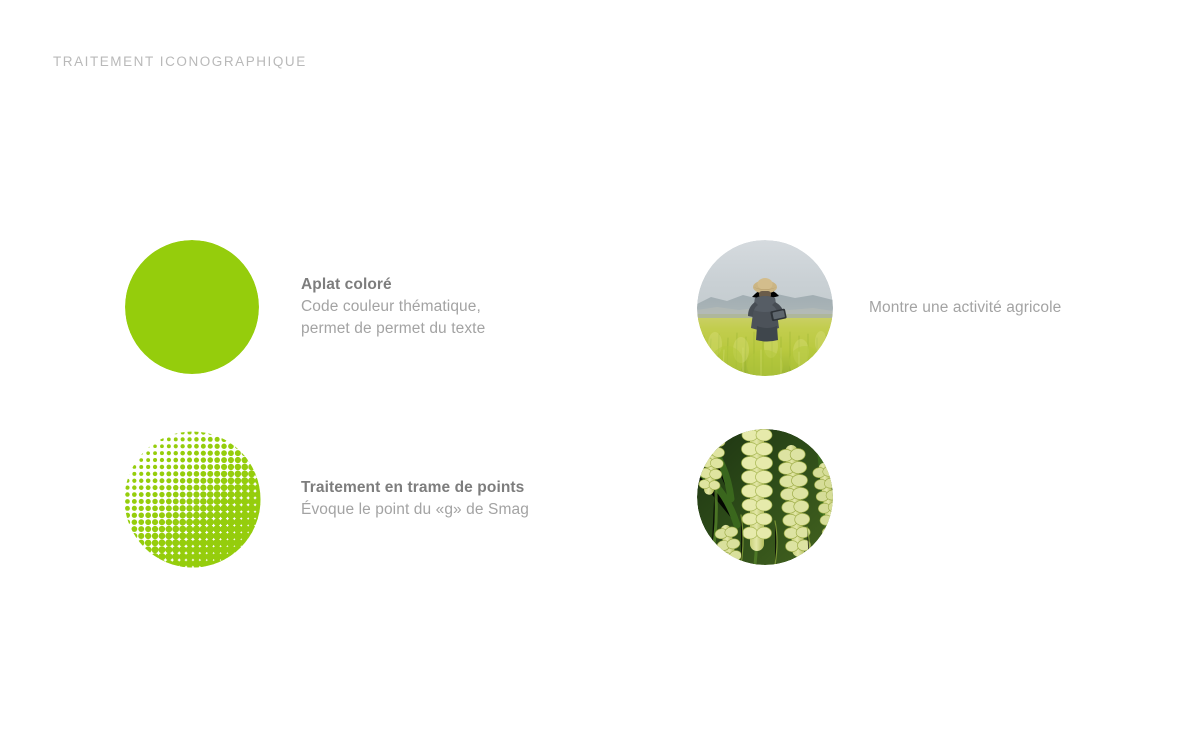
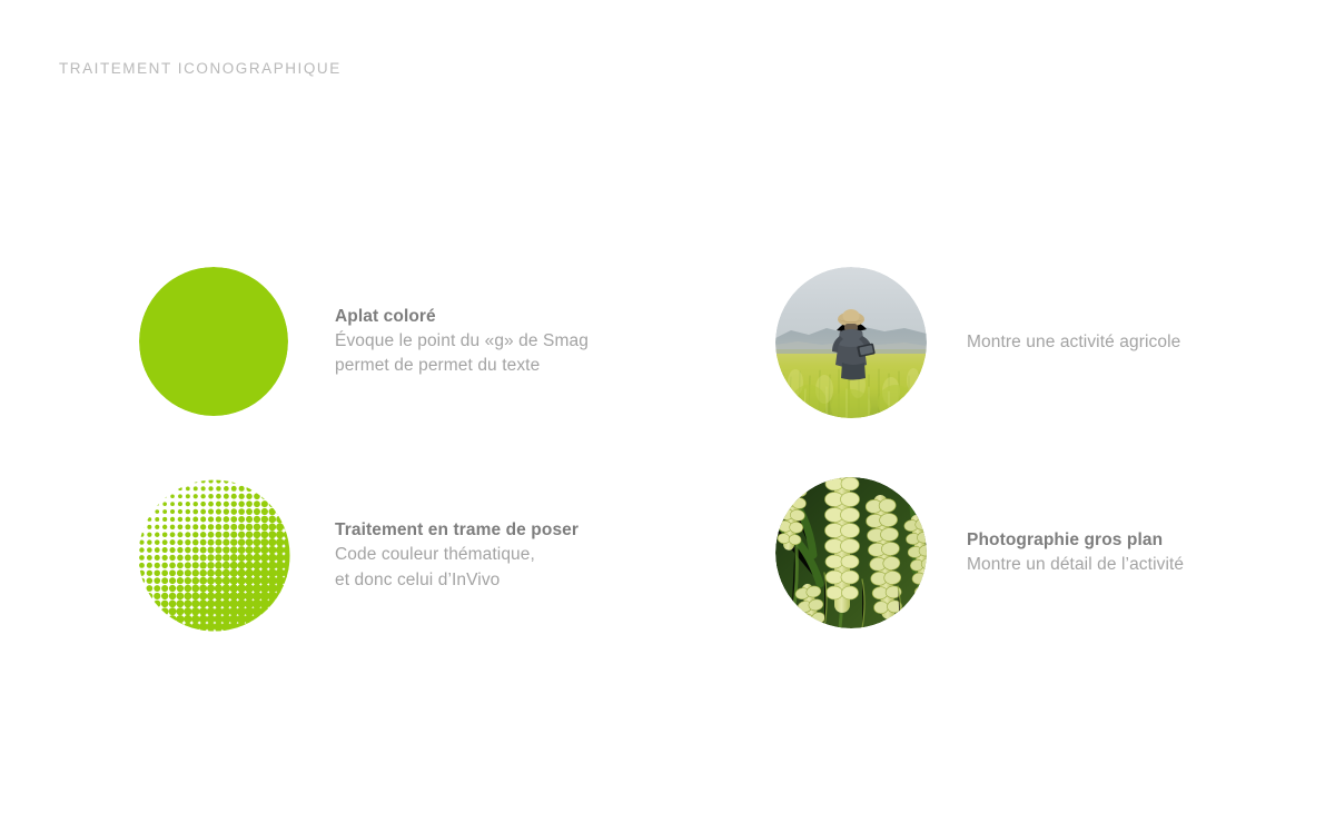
  TRAITEMENT ICONOGRAPHIQUE
  Aplat coloré
- Code couleur thématique,
+ Évoque le point du «g» de Smag
  permet de permet du texte
  Montre une activité agricole
- Traitement en trame de points
+ Traitement en trame de poser
- Évoque le point du «g» de Smag
+ Code couleur thématique,
+ et donc celui d’InVivo
+ Photographie gros plan
+ Montre un détail de l’activité
